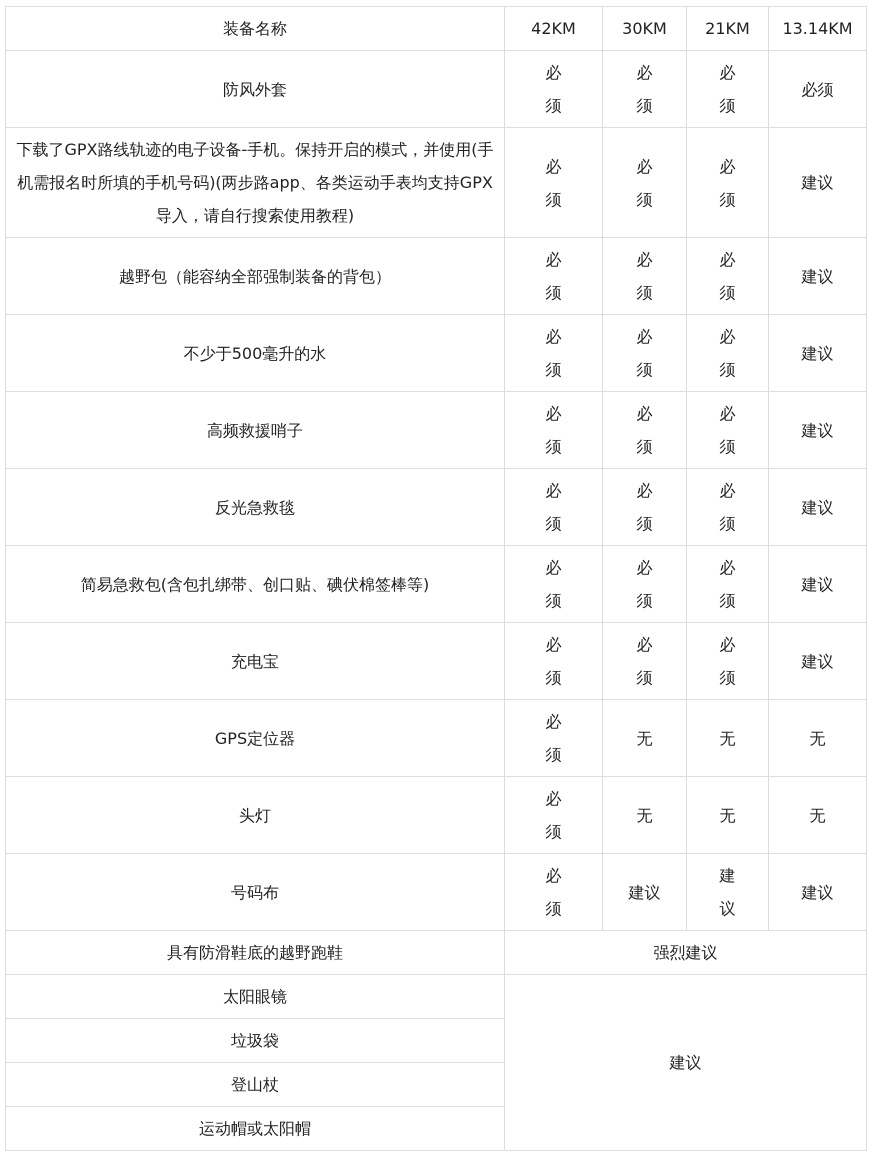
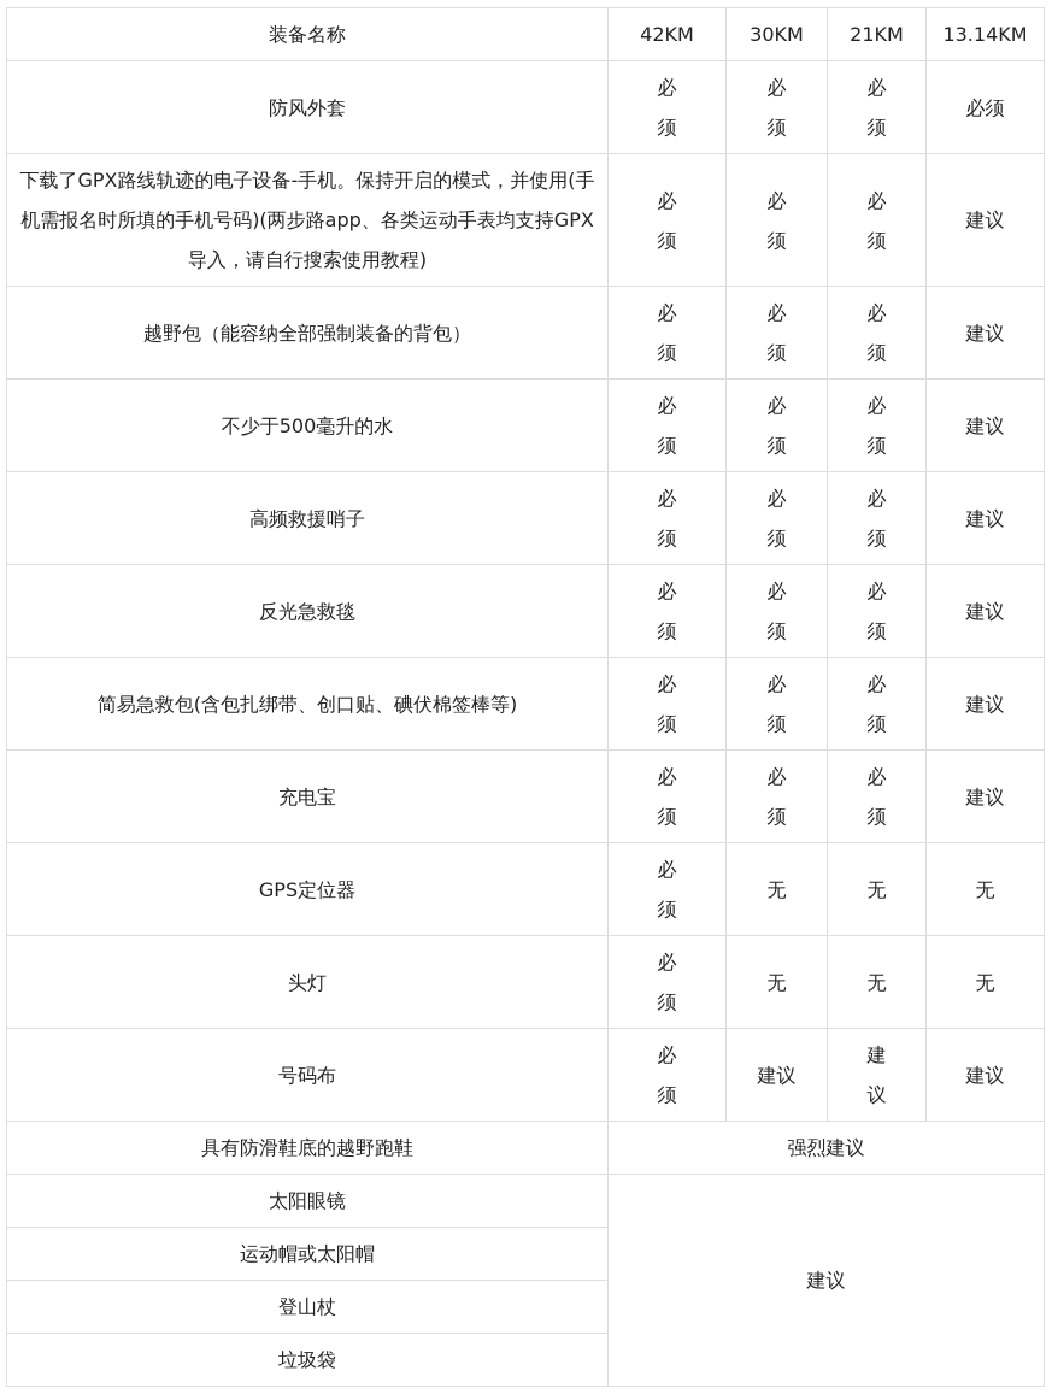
  装备名称	42KM	30KM	21KM	13.14KM
  防风外套	必须	必须	必须	必须
  下载了GPX路线轨迹的电子设备-手机。保持开启的模式，并使用(手机需报名时所填的手机号码)(两步路app、各类运动手表均支持GPX导入，请自行搜索使用教程)	必须	必须	必须	建议
  越野包（能容纳全部强制装备的背包）	必须	必须	必须	建议
  不少于500毫升的水	必须	必须	必须	建议
  高频救援哨子	必须	必须	必须	建议
  反光急救毯	必须	必须	必须	建议
  简易急救包(含包扎绑带、创口贴、碘伏棉签棒等)	必须	必须	必须	建议
  充电宝	必须	必须	必须	建议
  GPS定位器	必须	无	无	无
  头灯	必须	无	无	无
  号码布	必须	建议	建议	建议
  具有防滑鞋底的越野跑鞋	强烈建议
  太阳眼镜	建议
- 垃圾袋
+ 运动帽或太阳帽
  登山杖
- 运动帽或太阳帽
+ 垃圾袋
